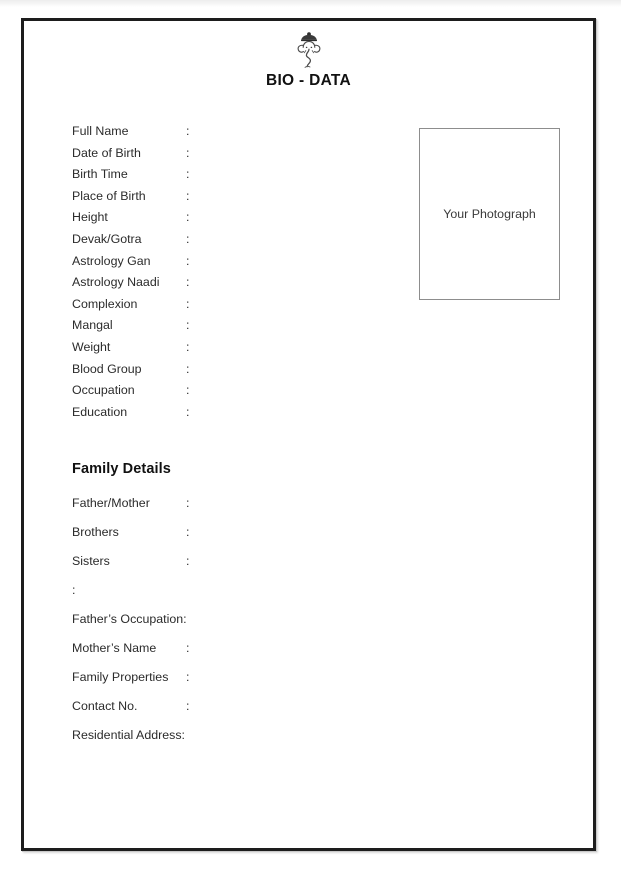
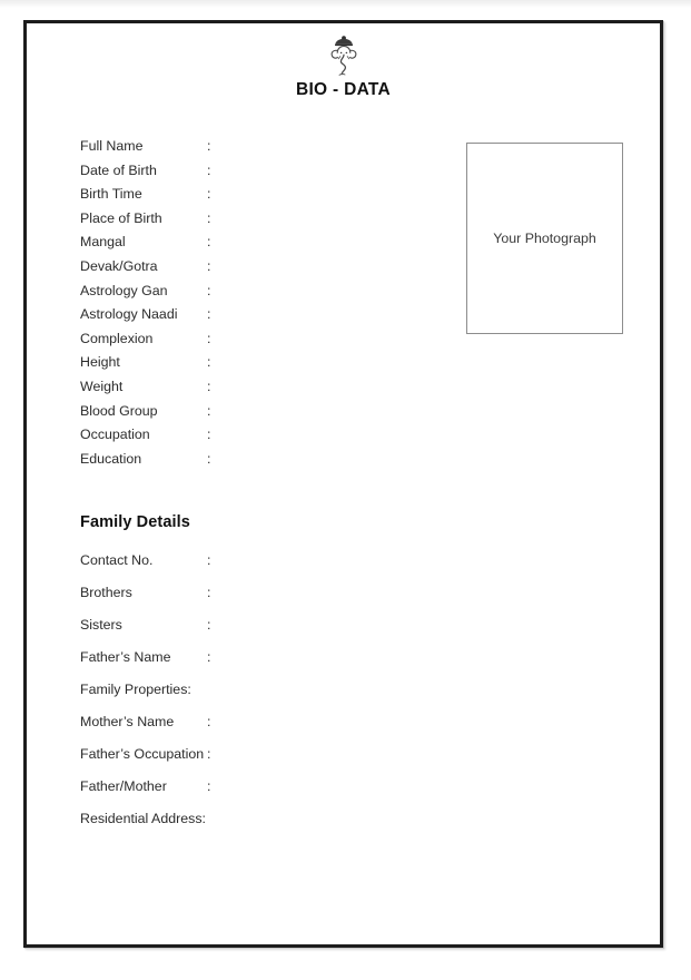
  BIO - DATA
  Full Name
  :
  Date of Birth
  :
  Birth Time
  :
  Place of Birth
  :
- Height
+ Mangal
  :
  Devak/Gotra
  :
  Astrology Gan
  :
  Astrology Naadi
  :
  Complexion
  :
- Mangal
+ Height
  :
  Weight
  :
  Blood Group
  :
  Occupation
  :
  Education
  :
  Family Details
- Father/Mother
+ Contact No.
  :
  Brothers
  :
  Sisters
  :
+ Father’s Name
  :
- Father’s Occupation
+ Family Properties
  :
  Mother’s Name
  :
- Family Properties
+ Father’s Occupation
  :
- Contact No.
+ Father/Mother
  :
  Residential Address
  :
  Your Photograph
